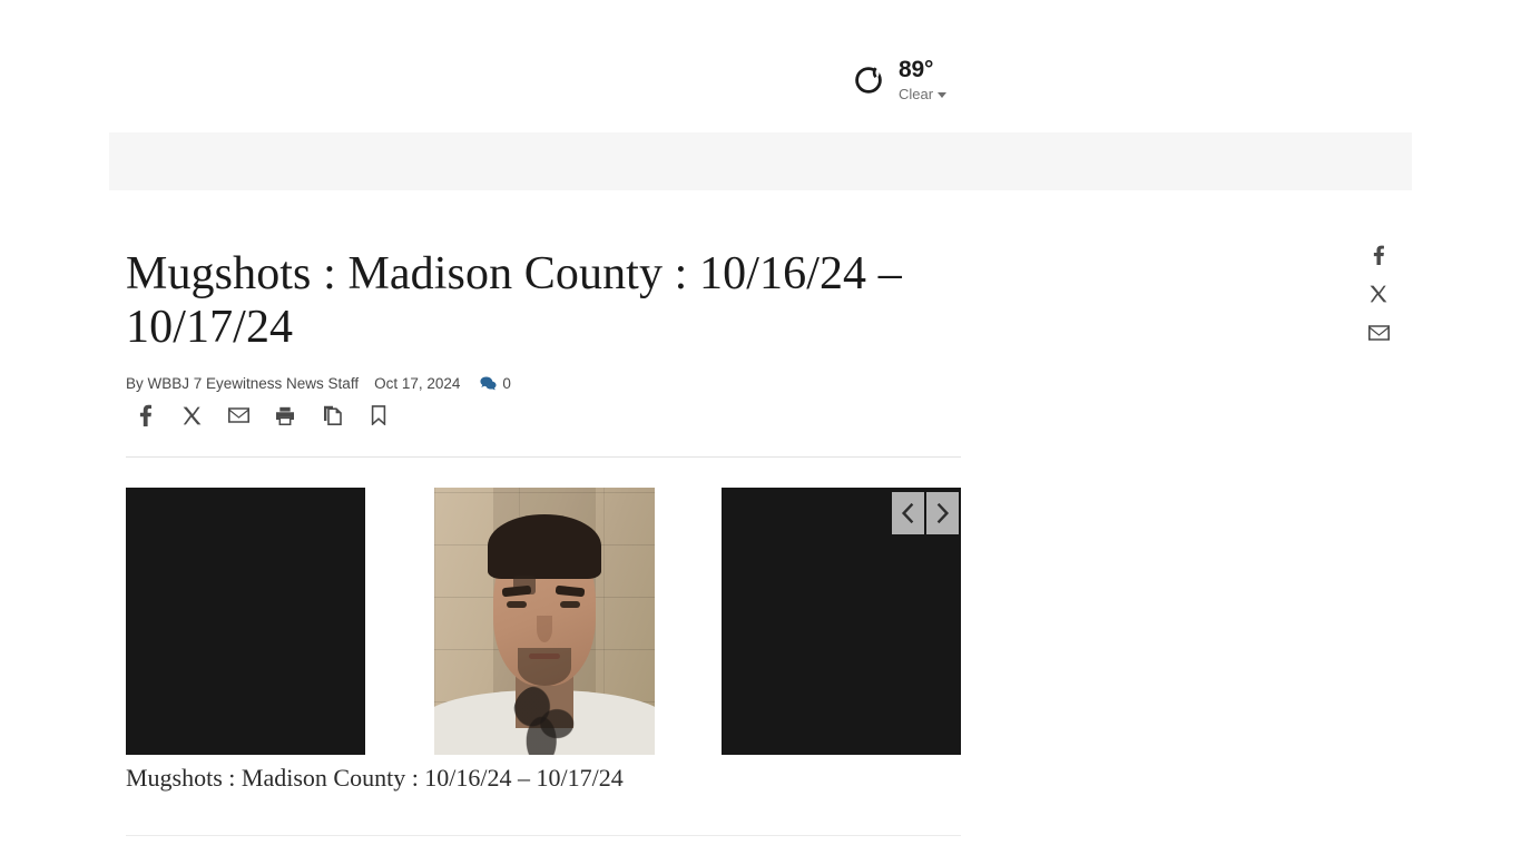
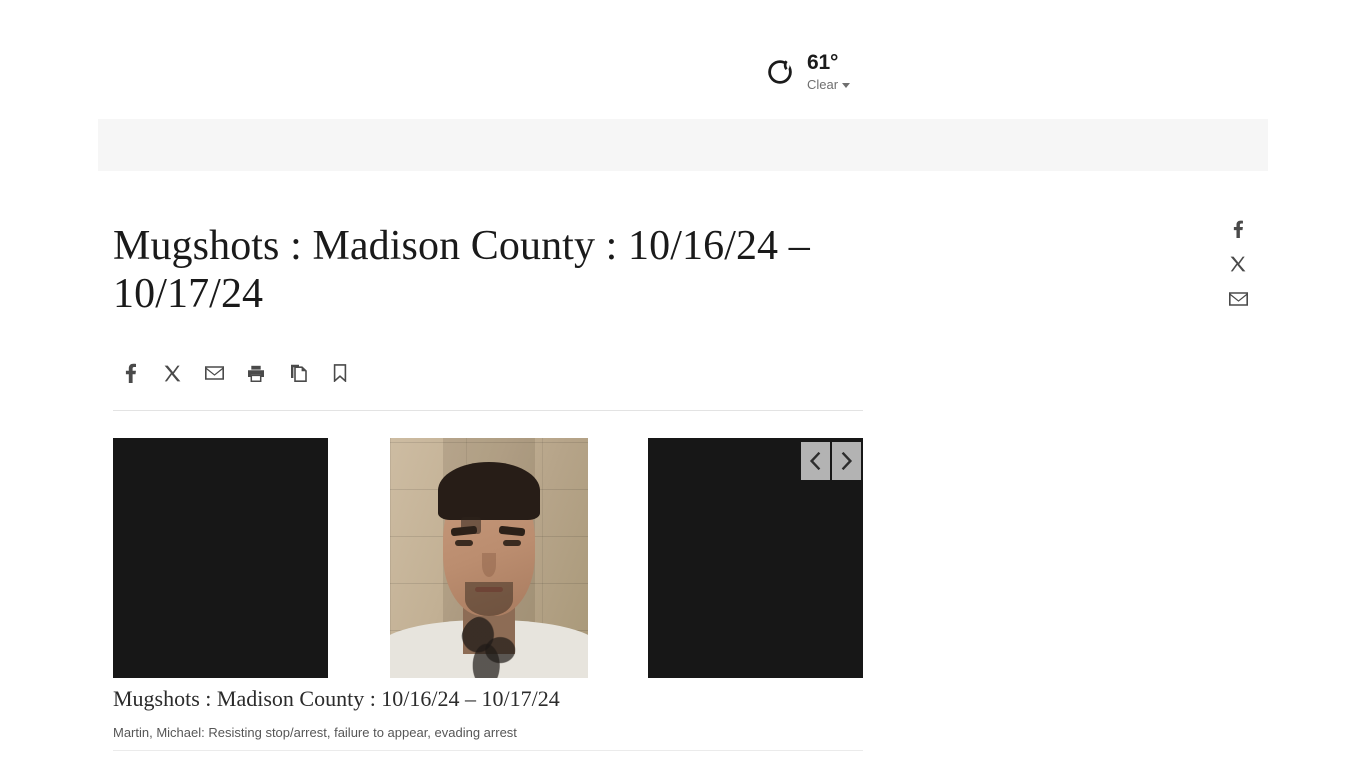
- 89°
+ 61°
  Clear
  Mugshots : Madison County : 10/16/24 – 10/17/24
- By WBBJ 7 Eyewitness News Staff
- Oct 17, 2024
- 0
  Mugshots : Madison County : 10/16/24 – 10/17/24
+ Martin, Michael: Resisting stop/arrest, failure to appear, evading arrest
